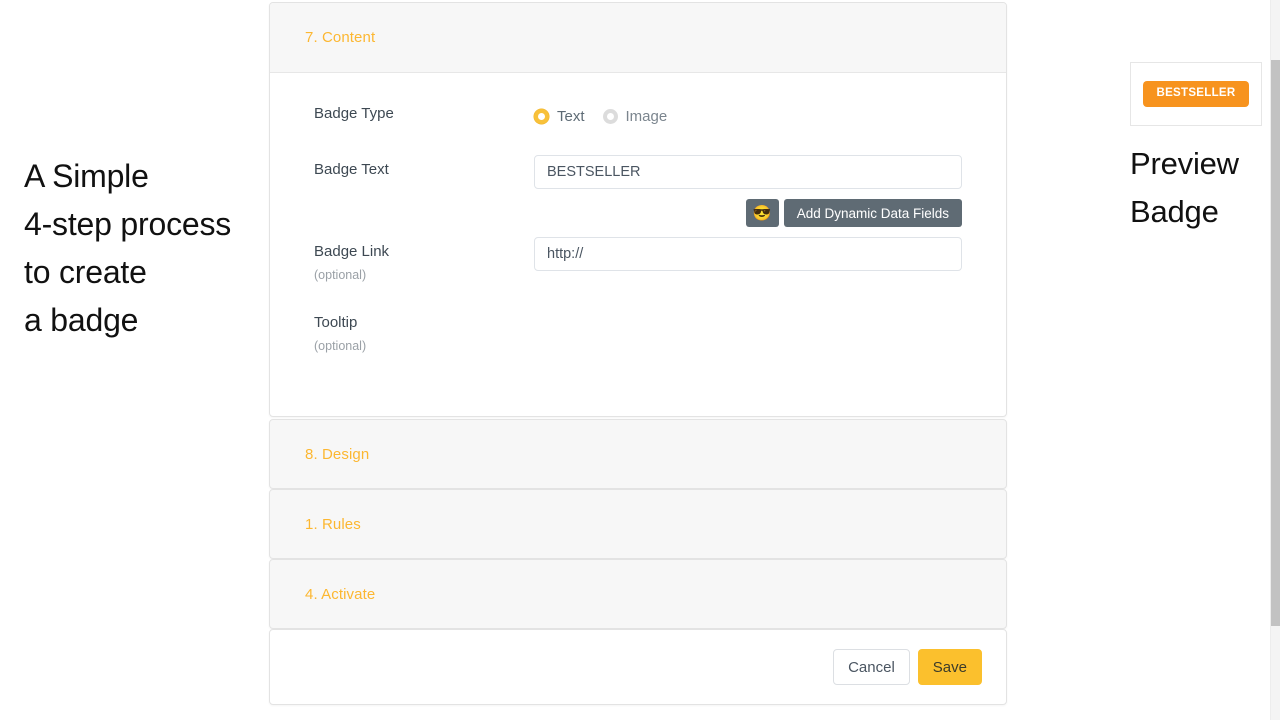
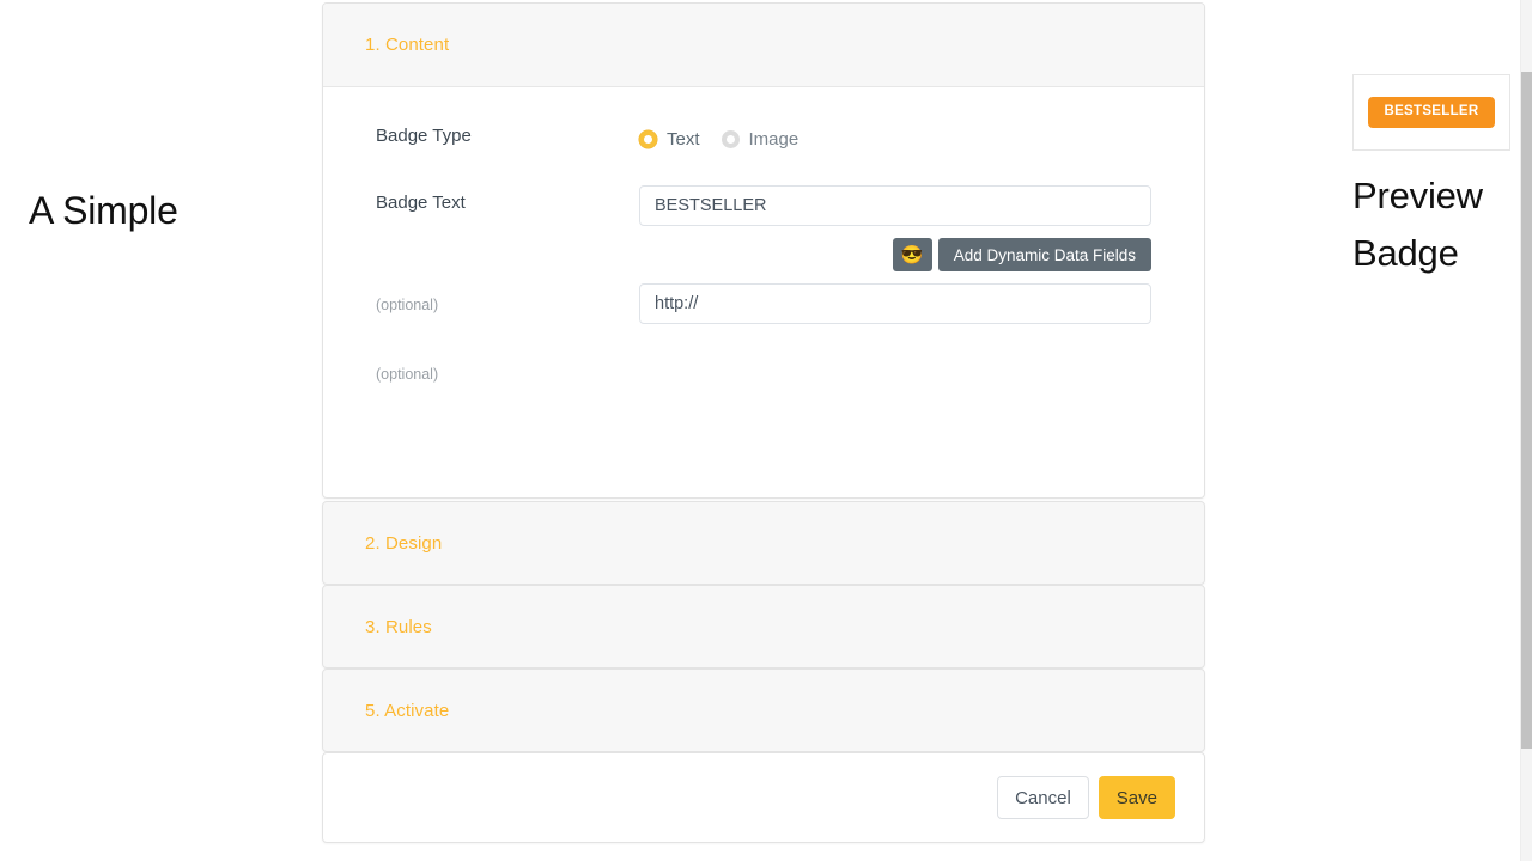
  A Simple
- 4-step process
- to create
- a badge
- 7. Content
+ 1. Content
  Badge Type
  Text
  Image
  Badge Text
  BESTSELLER
  😎
  Add Dynamic Data Fields
- Badge Link
  (optional)
  http://
- Tooltip
  (optional)
- 8. Design
+ 2. Design
- 1. Rules
+ 3. Rules
- 4. Activate
+ 5. Activate
  Cancel
  Save
  BESTSELLER
  Preview
  Badge
